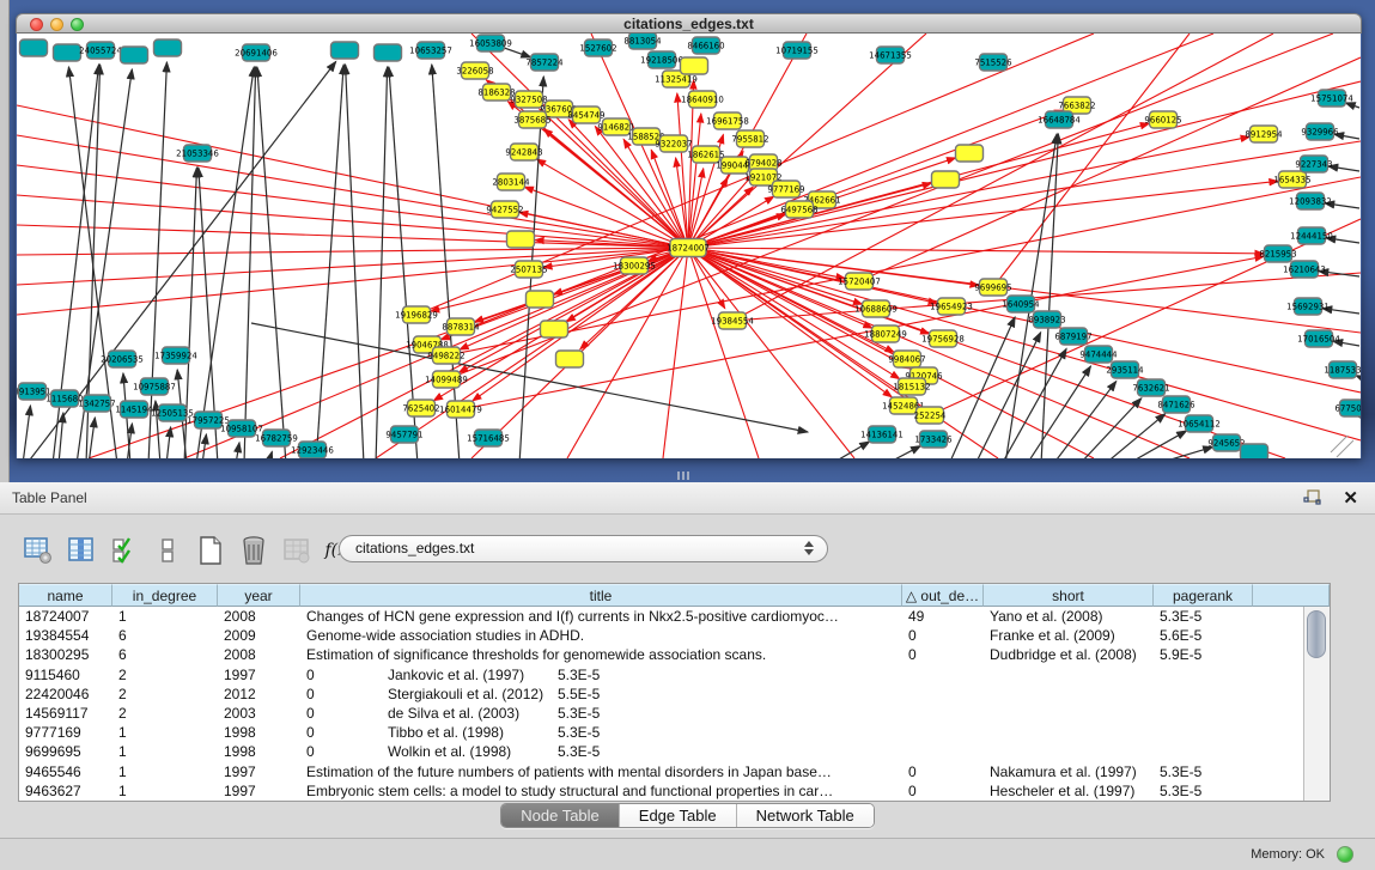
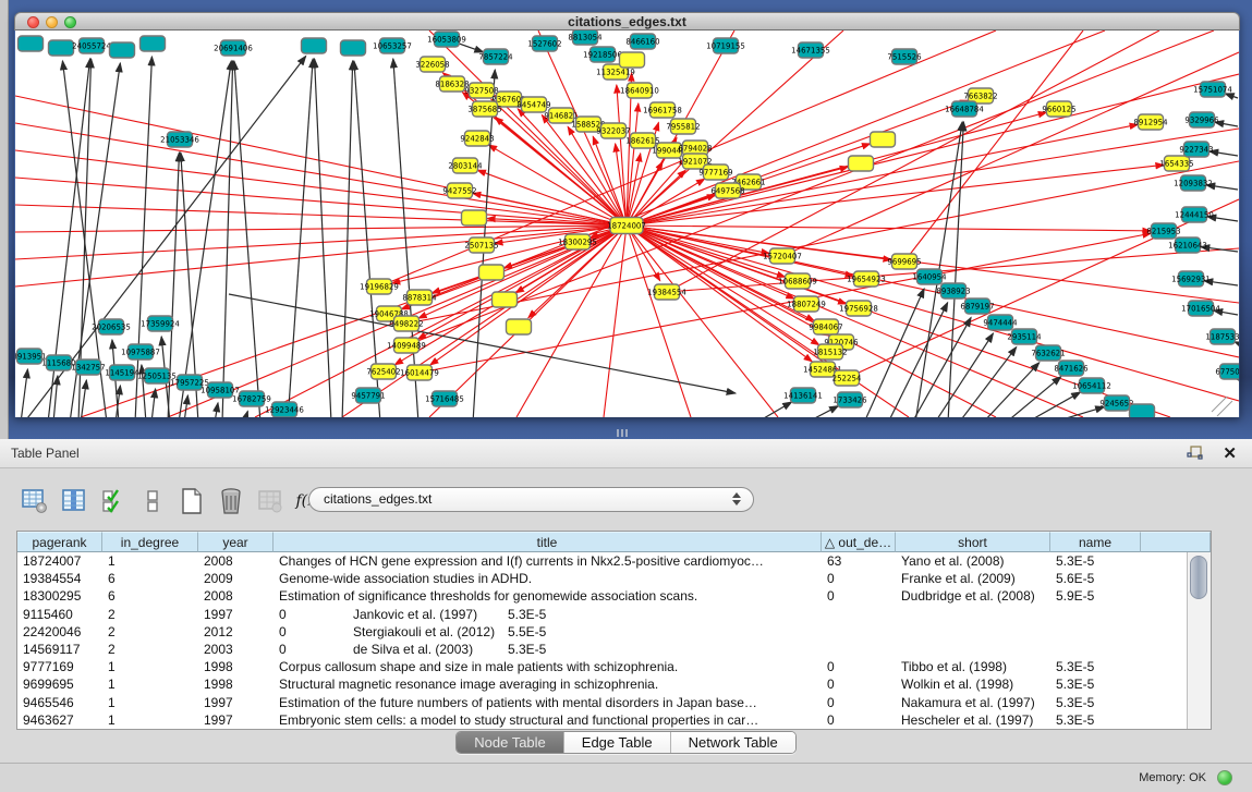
  citations_edges.txt
  18724007
  24055724
  20691406
  10653257
  16053809
  7857224
  1527602
  8813054
  1921850
  8466160
  10719155
  14671355
  7515526
  21053346
  7663822
  9660125
  8912954
  1654335
  16648784
  15751074
  9329966
  9227343
  12093832
  12444150
  16210643
  17016504
  1187533
  67750
  8215953
  8938923
  6879197
  9474444
  2935114
  7632621
  8471626
  10654112
  9245652
  14136141
  1733426
  9457791
  15716485
  3913951
  1115680
  1342757
  1145194
  12505135
  17957225
  10958107
  16782759
  12923446
  20206535
  17359924
  10975887
  3226058
  8186328
  9327508
  236760
  8454749
  3875685
  9146821
  158852
  9322037
  11325419
  18640910
  16961758
  7955812
  1862615
  199044
  6794028
  1921072
  9777169
  462661
  6497568
  9242843
  2803144
  9427552
  18300295
  2507135
  19384554
  19196829
  8878314
  19046788
  9498222
  14099489
  7625402
  16014479
  15720407
  18807249
  9699695
  19756928
  9984067
  9120746
  1815132
  1452486
  252254
  Table Panel
  ✕
  citations_edges.txt
- name
+ pagerank
  in_degree
  year
  title
  △ out_de…
  short
- pagerank
+ name
  18724007
  1
  2008
  Changes of HCN gene expression and I(f) currents in Nkx2.5-positive cardiomyoc…
- 49
+ 63
  Yano et al. (2008)
  5.3E-5
  19384554
  6
  2009
  Genome-wide association studies in ADHD.
  0
  Franke et al. (2009)
  5.6E-5
  18300295
  6
  2008
  Estimation of significance thresholds for genomewide association scans.
  0
  Dudbridge et al. (2008)
  5.9E-5
  9115460
  2
  1997
  0
  Jankovic et al. (1997)
  5.3E-5
  22420046
  2
  2012
  0
  Stergiakouli et al. (2012)
  5.5E-5
  14569117
  2
  2003
  0
  de Silva et al. (2003)
  5.3E-5
  9777169
  1
  1998
+ Corpus callosum shape and size in male patients with schizophrenia.
  0
  Tibbo et al. (1998)
  5.3E-5
  9699695
  1
  1998
+ Structural magnetic resonance image averaging in schizophrenia.
  0
  Wolkin et al. (1998)
  5.3E-5
  9465546
  1
  1997
  Estimation of the future numbers of patients with mental disorders in Japan base…
  0
  Nakamura et al. (1997)
  5.3E-5
  9463627
  1
  1997
  Embryonic stem cells: a model to study structural and functional properties in car…
  0
  Hescheler et al. (1997)
  5.3E-5
  Node Table
  Edge Table
  Network Table
  Memory: OK
